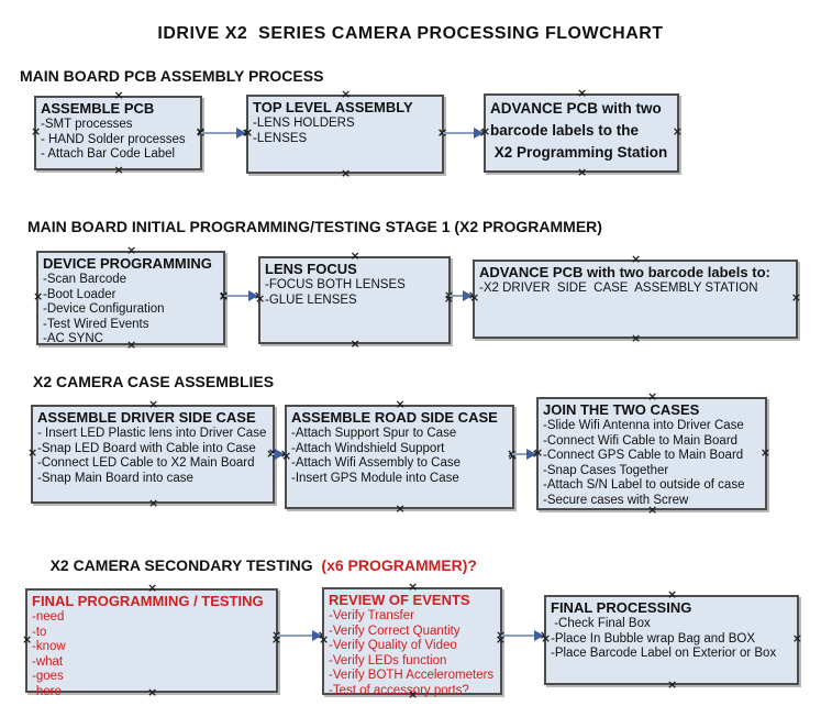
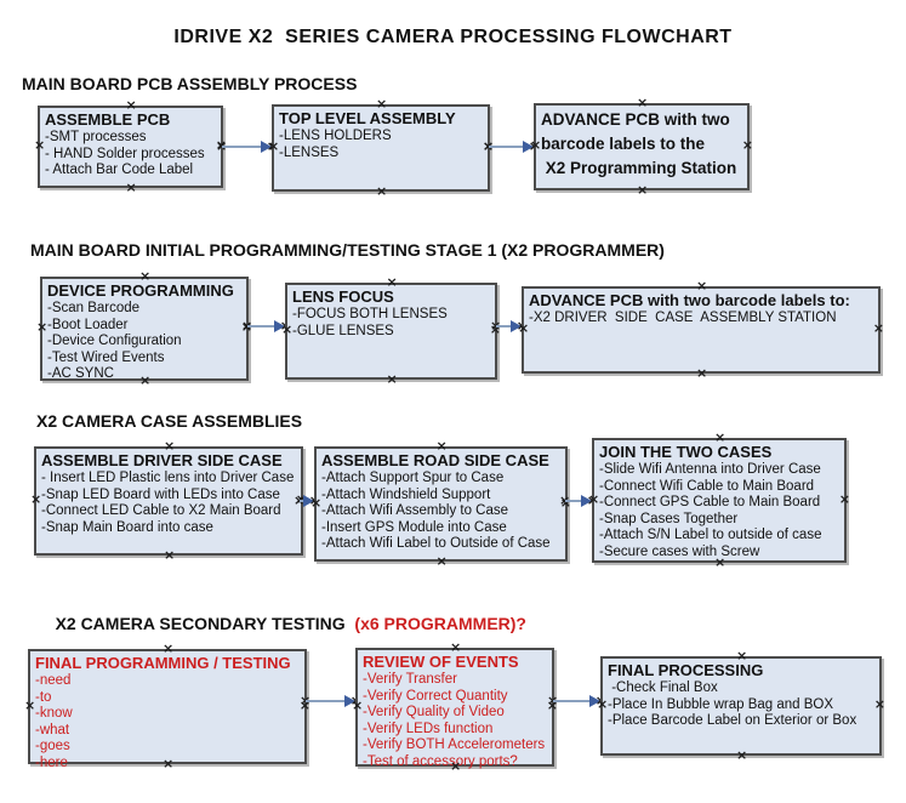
  IDRIVE X2 SERIES CAMERA PROCESSING FLOWCHART
  MAIN BOARD PCB ASSEMBLY PROCESS
  ASSEMBLE PCB
  -SMT processes
  - HAND Solder processes
  - Attach Bar Code Label
  TOP LEVEL ASSEMBLY
  -LENS HOLDERS
  -LENSES
  ADVANCE PCB with two
  barcode labels to the
  X2 Programming Station
  MAIN BOARD INITIAL PROGRAMMING/TESTING STAGE 1 (X2 PROGRAMMER)
  DEVICE PROGRAMMING
  -Scan Barcode
  -Boot Loader
  -Device Configuration
  -Test Wired Events
  -AC SYNC
  LENS FOCUS
  -FOCUS BOTH LENSES
  -GLUE LENSES
  ADVANCE PCB with two barcode labels to:
  -X2 DRIVER SIDE CASE ASSEMBLY STATION
  X2 CAMERA CASE ASSEMBLIES
  ASSEMBLE DRIVER SIDE CASE
  - Insert LED Plastic lens into Driver Case
- -Snap LED Board with Cable into Case
+ -Snap LED Board with LEDs into Case
  -Connect LED Cable to X2 Main Board
  -Snap Main Board into case
  ASSEMBLE ROAD SIDE CASE
  -Attach Support Spur to Case
  -Attach Windshield Support
  -Attach Wifi Assembly to Case
  -Insert GPS Module into Case
+ -Attach Wifi Label to Outside of Case
  JOIN THE TWO CASES
  -Slide Wifi Antenna into Driver Case
  -Connect Wifi Cable to Main Board
  -Connect GPS Cable to Main Board
  -Snap Cases Together
  -Attach S/N Label to outside of case
  -Secure cases with Screw
  X2 CAMERA SECONDARY TESTING (x6 PROGRAMMER)?
  FINAL PROGRAMMING / TESTING
  -need
  -to
  -know
  -what
  -goes
  -here
  REVIEW OF EVENTS
  -Verify Transfer
  -Verify Correct Quantity
  -Verify Quality of Video
  -Verify LEDs function
  -Verify BOTH Accelerometers
  -Test of accessory ports?
  FINAL PROCESSING
  -Check Final Box
  -Place In Bubble wrap Bag and BOX
  -Place Barcode Label on Exterior or Box
